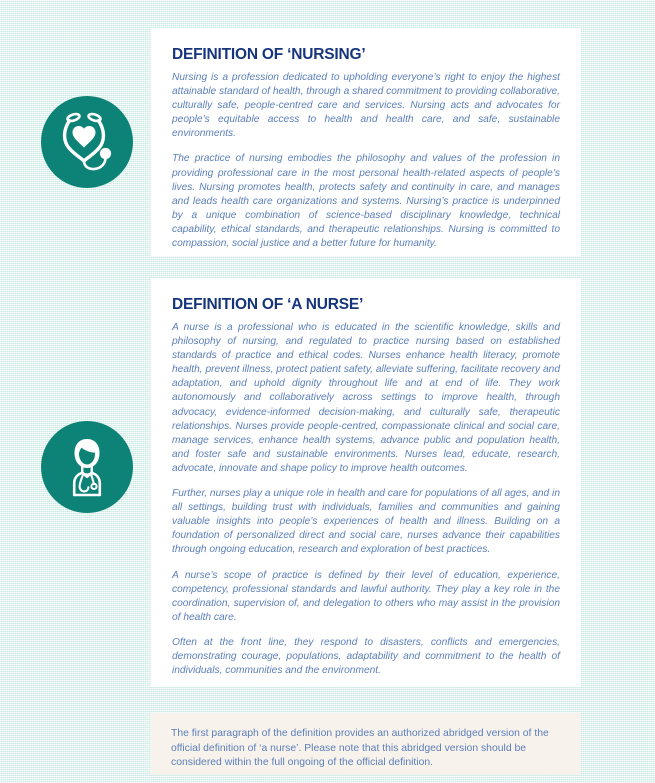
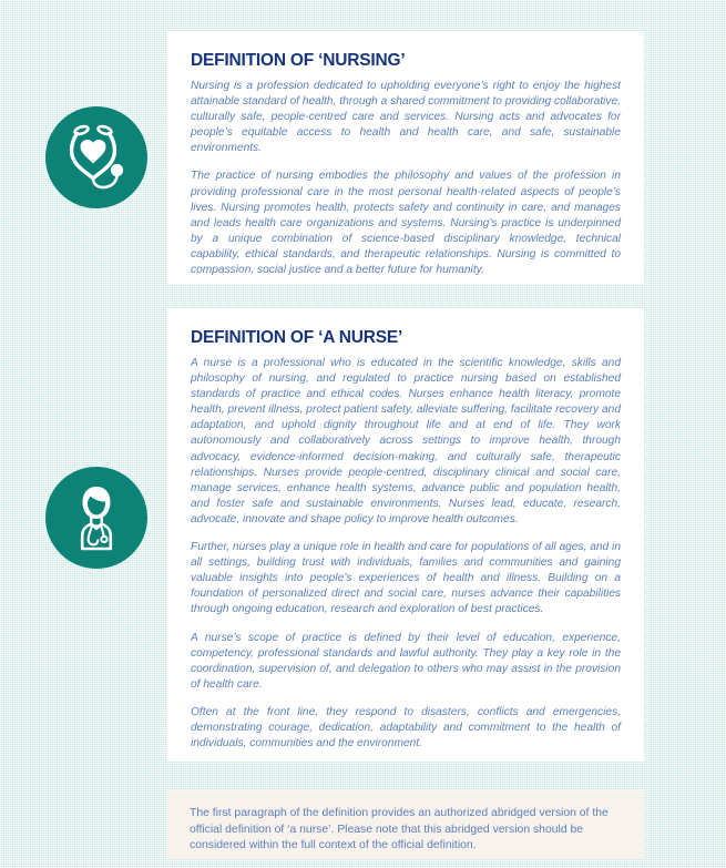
  DEFINITION OF ‘NURSING’
  Nursing is a profession dedicated to upholding everyone’s right to enjoy the highest attainable standard of health, through a shared commitment to providing collaborative, culturally safe, people-centred care and services. Nursing acts and advocates for people’s equitable access to health and health care, and safe, sustainable environments.
  The practice of nursing embodies the philosophy and values of the profession in providing professional care in the most personal health-related aspects of people’s lives. Nursing promotes health, protects safety and continuity in care, and manages and leads health care organizations and systems. Nursing’s practice is underpinned by a unique combination of science-based disciplinary knowledge, technical capability, ethical standards, and therapeutic relationships. Nursing is committed to compassion, social justice and a better future for humanity.
  DEFINITION OF ‘A NURSE’
- A nurse is a professional who is educated in the scientific knowledge, skills and philosophy of nursing, and regulated to practice nursing based on established standards of practice and ethical codes. Nurses enhance health literacy, promote health, prevent illness, protect patient safety, alleviate suffering, facilitate recovery and adaptation, and uphold dignity throughout life and at end of life. They work autonomously and collaboratively across settings to improve health, through advocacy, evidence-informed decision-making, and culturally safe, therapeutic relationships. Nurses provide people-centred, compassionate clinical and social care, manage services, enhance health systems, advance public and population health, and foster safe and sustainable environments. Nurses lead, educate, research, advocate, innovate and shape policy to improve health outcomes.
+ A nurse is a professional who is educated in the scientific knowledge, skills and philosophy of nursing, and regulated to practice nursing based on established standards of practice and ethical codes. Nurses enhance health literacy, promote health, prevent illness, protect patient safety, alleviate suffering, facilitate recovery and adaptation, and uphold dignity throughout life and at end of life. They work autonomously and collaboratively across settings to improve health, through advocacy, evidence-informed decision-making, and culturally safe, therapeutic relationships. Nurses provide people-centred, disciplinary clinical and social care, manage services, enhance health systems, advance public and population health, and foster safe and sustainable environments. Nurses lead, educate, research, advocate, innovate and shape policy to improve health outcomes.
  Further, nurses play a unique role in health and care for populations of all ages, and in all settings, building trust with individuals, families and communities and gaining valuable insights into people’s experiences of health and illness. Building on a foundation of personalized direct and social care, nurses advance their capabilities through ongoing education, research and exploration of best practices.
  A nurse’s scope of practice is defined by their level of education, experience, competency, professional standards and lawful authority. They play a key role in the coordination, supervision of, and delegation to others who may assist in the provision of health care.
- Often at the front line, they respond to disasters, conflicts and emergencies, demonstrating courage, populations, adaptability and commitment to the health of individuals, communities and the environment.
+ Often at the front line, they respond to disasters, conflicts and emergencies, demonstrating courage, dedication, adaptability and commitment to the health of individuals, communities and the environment.
- The first paragraph of the definition provides an authorized abridged version of the official definition of ‘a nurse’. Please note that this abridged version should be considered within the full ongoing of the official definition.
+ The first paragraph of the definition provides an authorized abridged version of the official definition of ‘a nurse’. Please note that this abridged version should be considered within the full context of the official definition.
